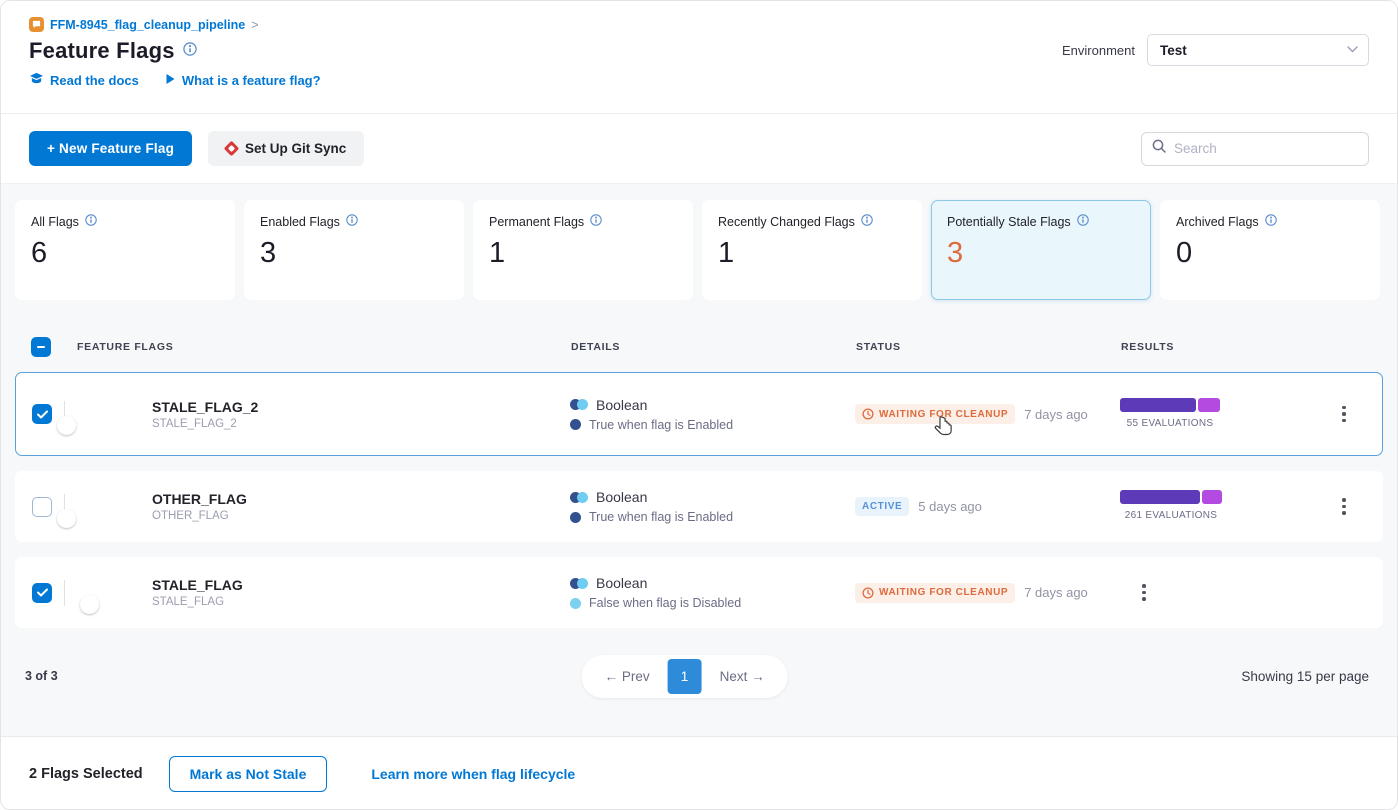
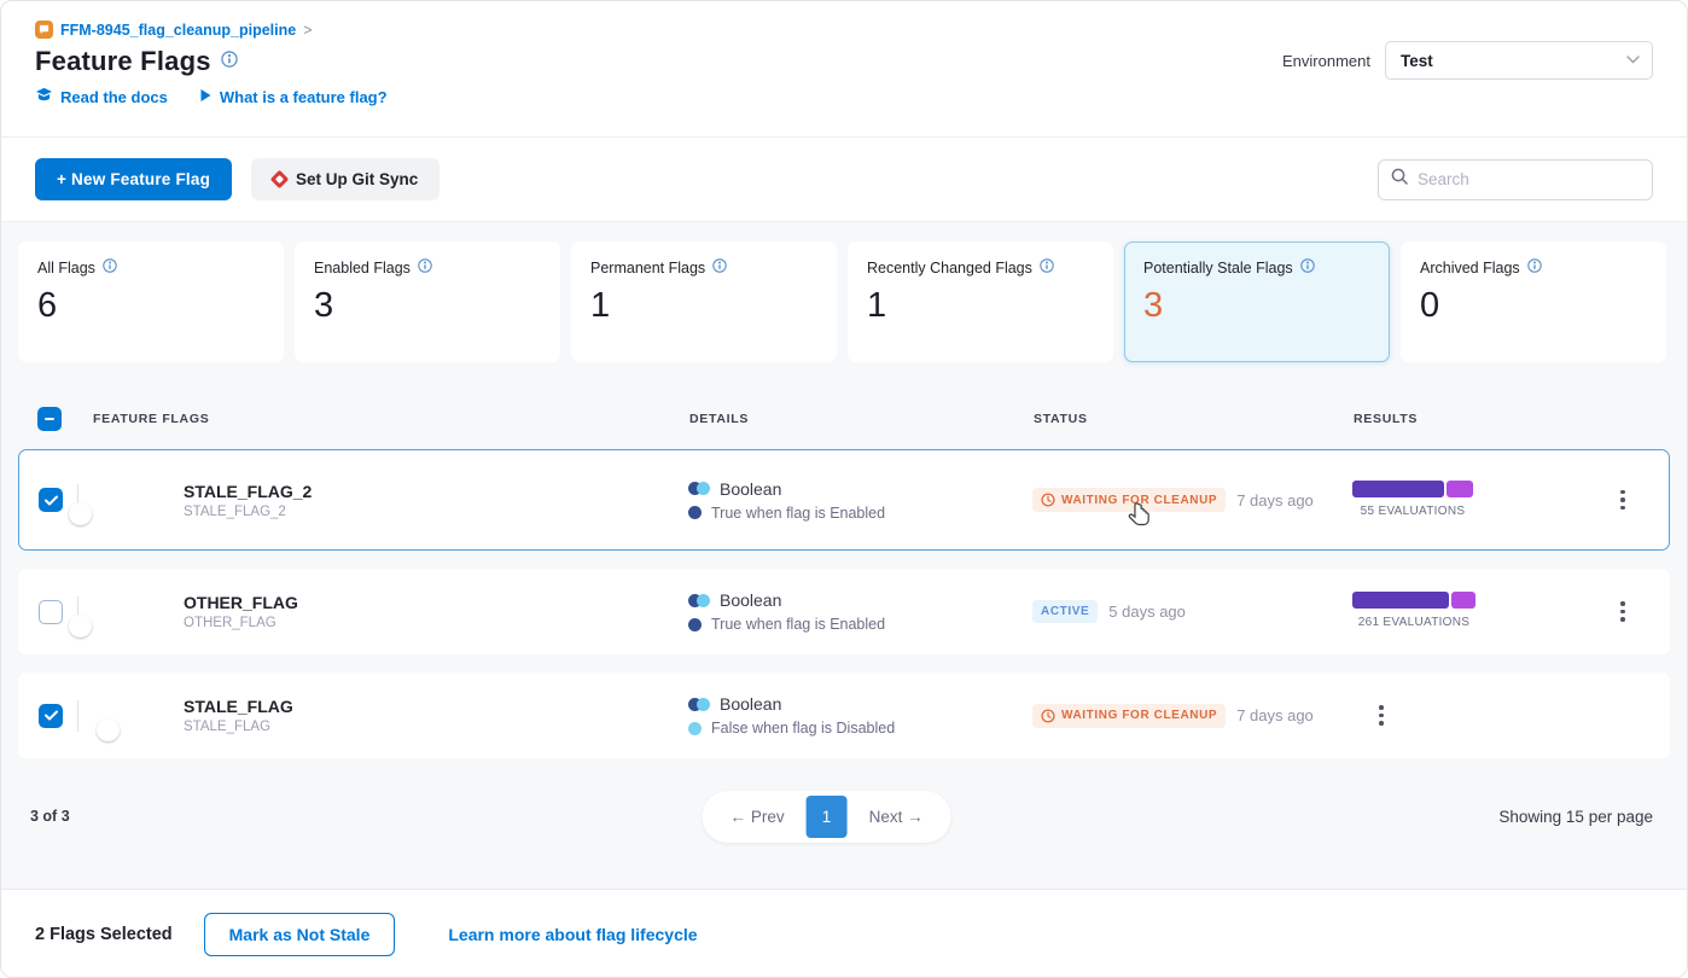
  FFM-8945_flag_cleanup_pipeline
  >
  Feature Flags
  Read the docs
  What is a feature flag?
  Environment
  Test
  + New Feature Flag
  Set Up Git Sync
  Search
  All Flags
  6
  Enabled Flags
  3
  Permanent Flags
  1
  Recently Changed Flags
  1
  Potentially Stale Flags
  3
  Archived Flags
  0
  FEATURE FLAGS
  DETAILS
  STATUS
  RESULTS
  STALE_FLAG_2
  STALE_FLAG_2
  Boolean
  True when flag is Enabled
  WAITING FOR CLEANUP
  7 days ago
  55 EVALUATIONS
  OTHER_FLAG
  OTHER_FLAG
  Boolean
  True when flag is Enabled
  ACTIVE
  5 days ago
  261 EVALUATIONS
  STALE_FLAG
  STALE_FLAG
  Boolean
  False when flag is Disabled
  WAITING FOR CLEANUP
  7 days ago
  3 of 3
  ← Prev
  1
  Next →
  Showing 15 per page
  2 Flags Selected
  Mark as Not Stale
- Learn more when flag lifecycle
+ Learn more about flag lifecycle
